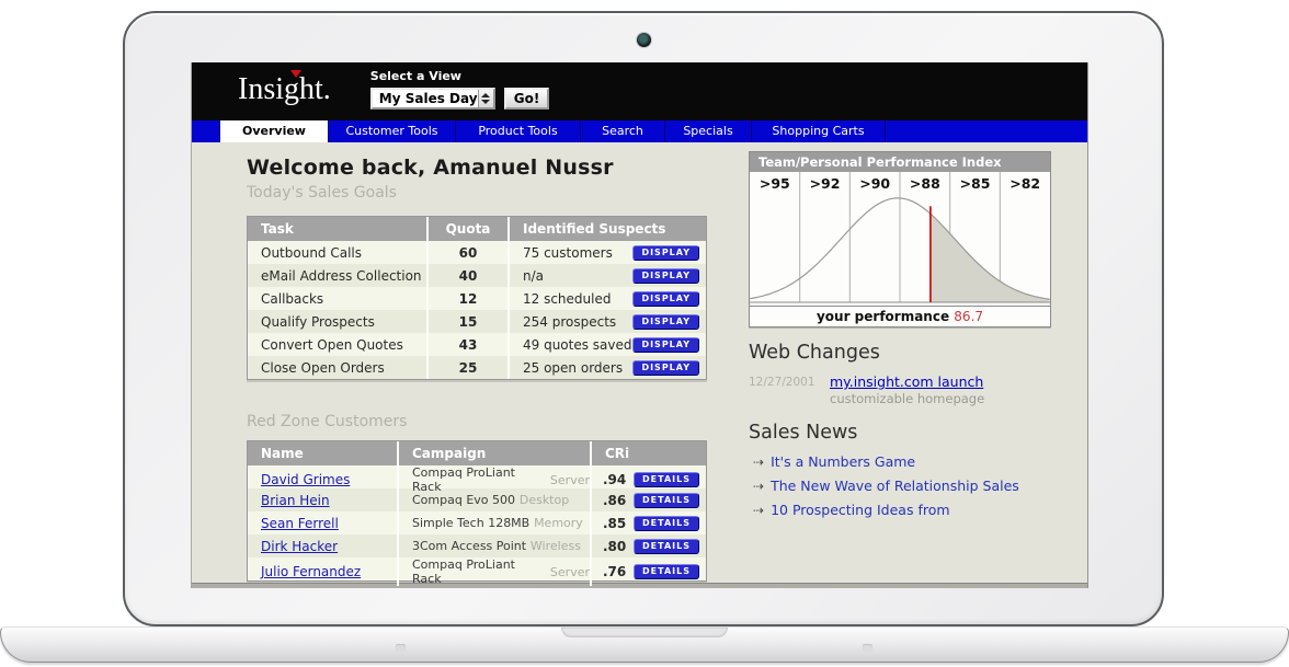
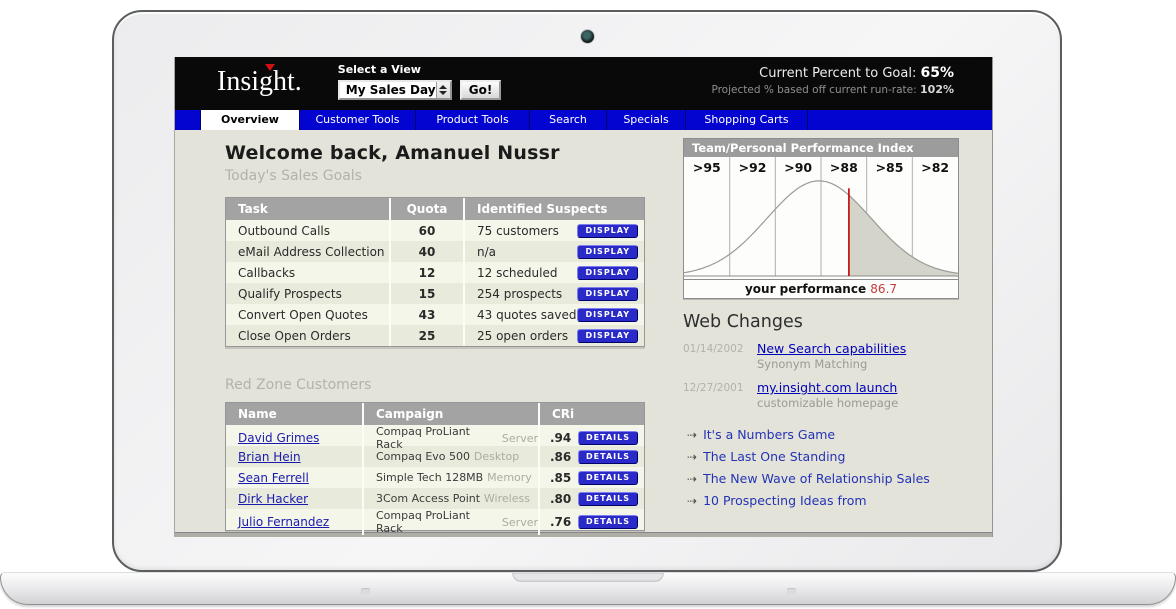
  Insight.
  Select a View
  My Sales Day
  Go!
+ Current Percent to Goal: 65%
+ Projected % based off current run-rate: 102%
  Overview
  Customer Tools
  Product Tools
  Search
  Specials
  Shopping Carts
  Welcome back, Amanuel Nussr
  Today's Sales Goals
  Task
  Quota
  Identified Suspects
  Outbound Calls
  60
  75 customers
  DISPLAY
  eMail Address Collection
  40
  n/a
  DISPLAY
  Callbacks
  12
  12 scheduled
  DISPLAY
  Qualify Prospects
  15
  254 prospects
  DISPLAY
  Convert Open Quotes
  43
- 49 quotes saved
+ 43 quotes saved
  DISPLAY
  Close Open Orders
  25
  25 open orders
  DISPLAY
  Red Zone Customers
  Name
  Campaign
  CRi
  David Grimes
  Compaq ProLiant Rack
  Server
  .94
  DETAILS
  Brian Hein
  Compaq Evo 500
  Desktop
  .86
  DETAILS
  Sean Ferrell
  Simple Tech 128MB
  Memory
  .85
  DETAILS
  Dirk Hacker
  3Com Access Point
  Wireless
  .80
  DETAILS
  Julio Fernandez
  Compaq ProLiant Rack
  Server
  .76
  DETAILS
  Team/Personal Performance Index
  >95
  >92
  >90
  >88
  >85
  >82
  your performance 86.7
  Web Changes
+ 01/14/2002
+ New Search capabilities
+ Synonym Matching
  12/27/2001
  my.insight.com launch
  customizable homepage
- Sales News
  ⇢ It's a Numbers Game
+ ⇢ The Last One Standing
  ⇢ The New Wave of Relationship Sales
  ⇢ 10 Prospecting Ideas from
